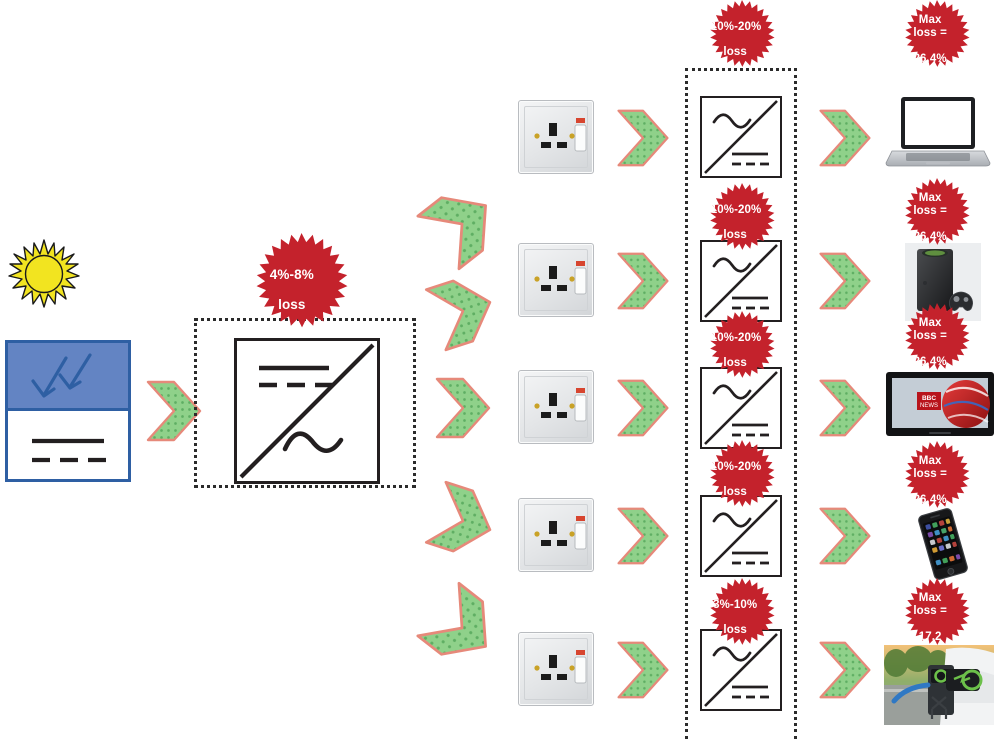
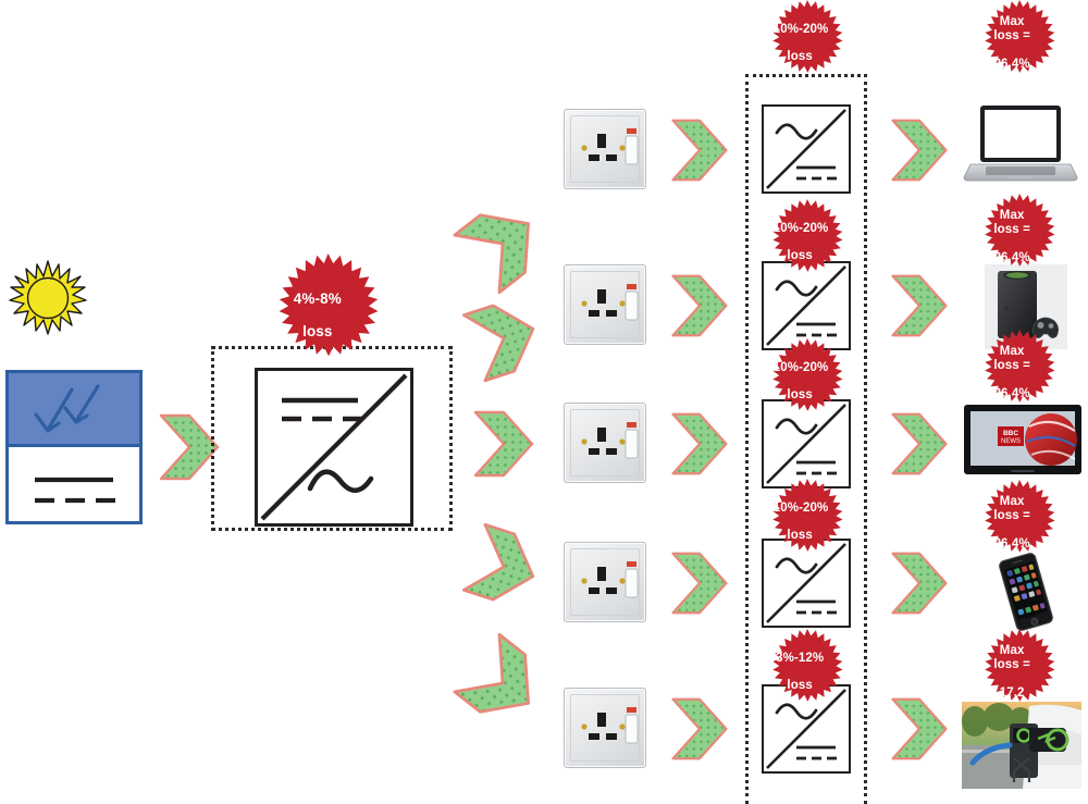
  4%-8%
  loss
  0%-20%
  loss
  0%-20%
  loss
  0%-20%
  loss
  0%-20%
  loss
- 3%-10%
+ 3%-12%
  loss
  Max loss =
  6.4%
  Max loss =
  6.4%
  Max loss =
  6.4%
  Max loss =
  6.4%
  Max loss =
  7.2
